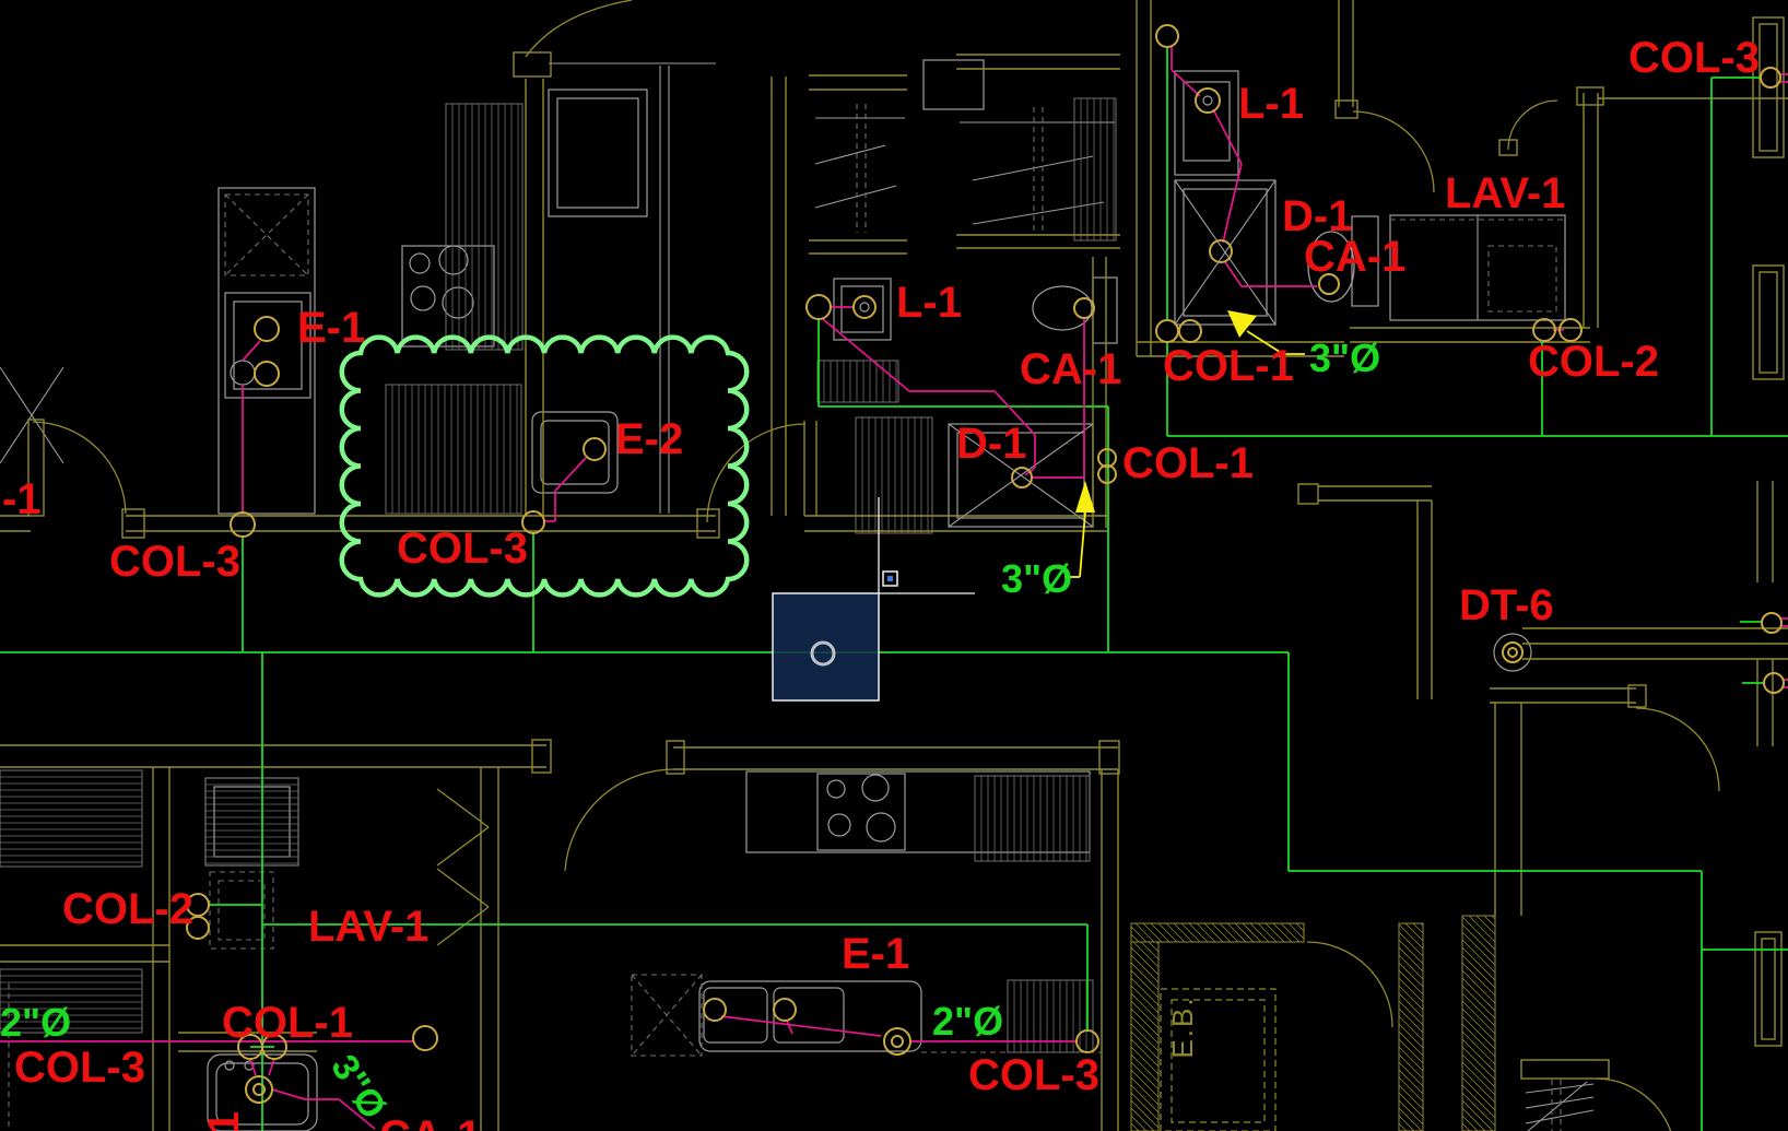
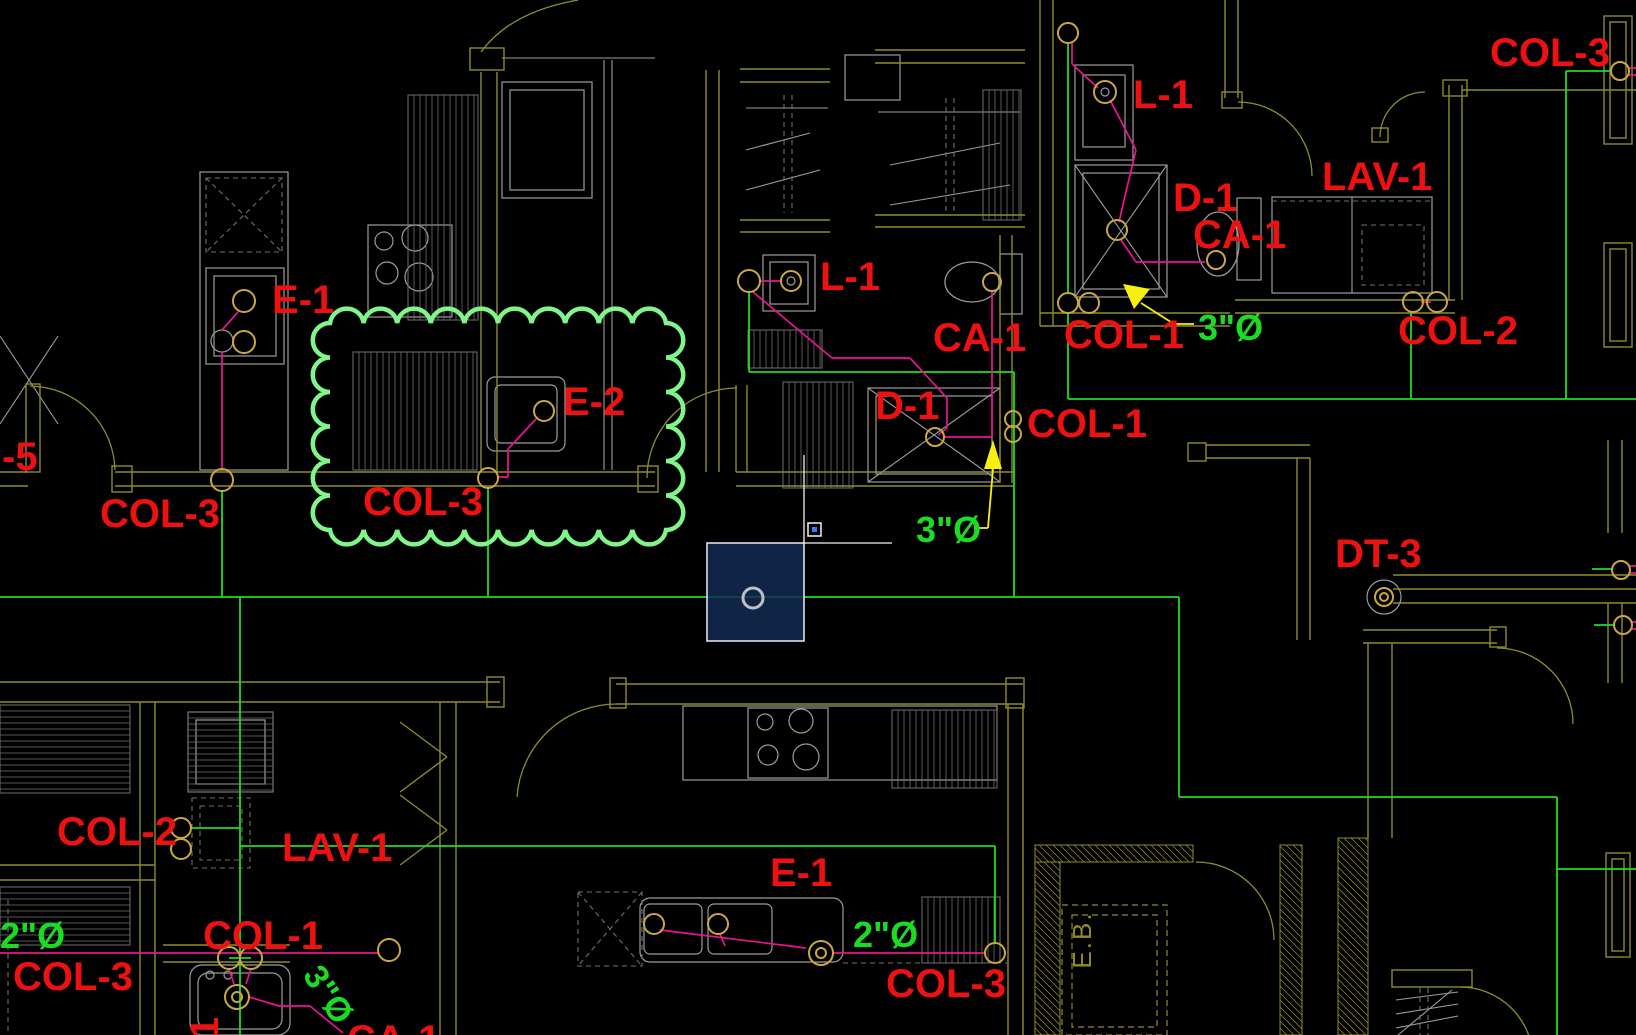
  COL-3
  L-1
  D-1
  CA-1
  LAV-1
  L-1
  CA-1
  COL-1
  COL-2
  3"Ø
  E-1
  E-2
  D-1
  COL-1
  COL-3
  COL-3
- DT-6
+ DT-3
  3"Ø
  COL-2
  LAV-1
  E-1
  COL-1
  2"Ø
  COL-3
  2"Ø
  COL-3
- -1
+ -5
